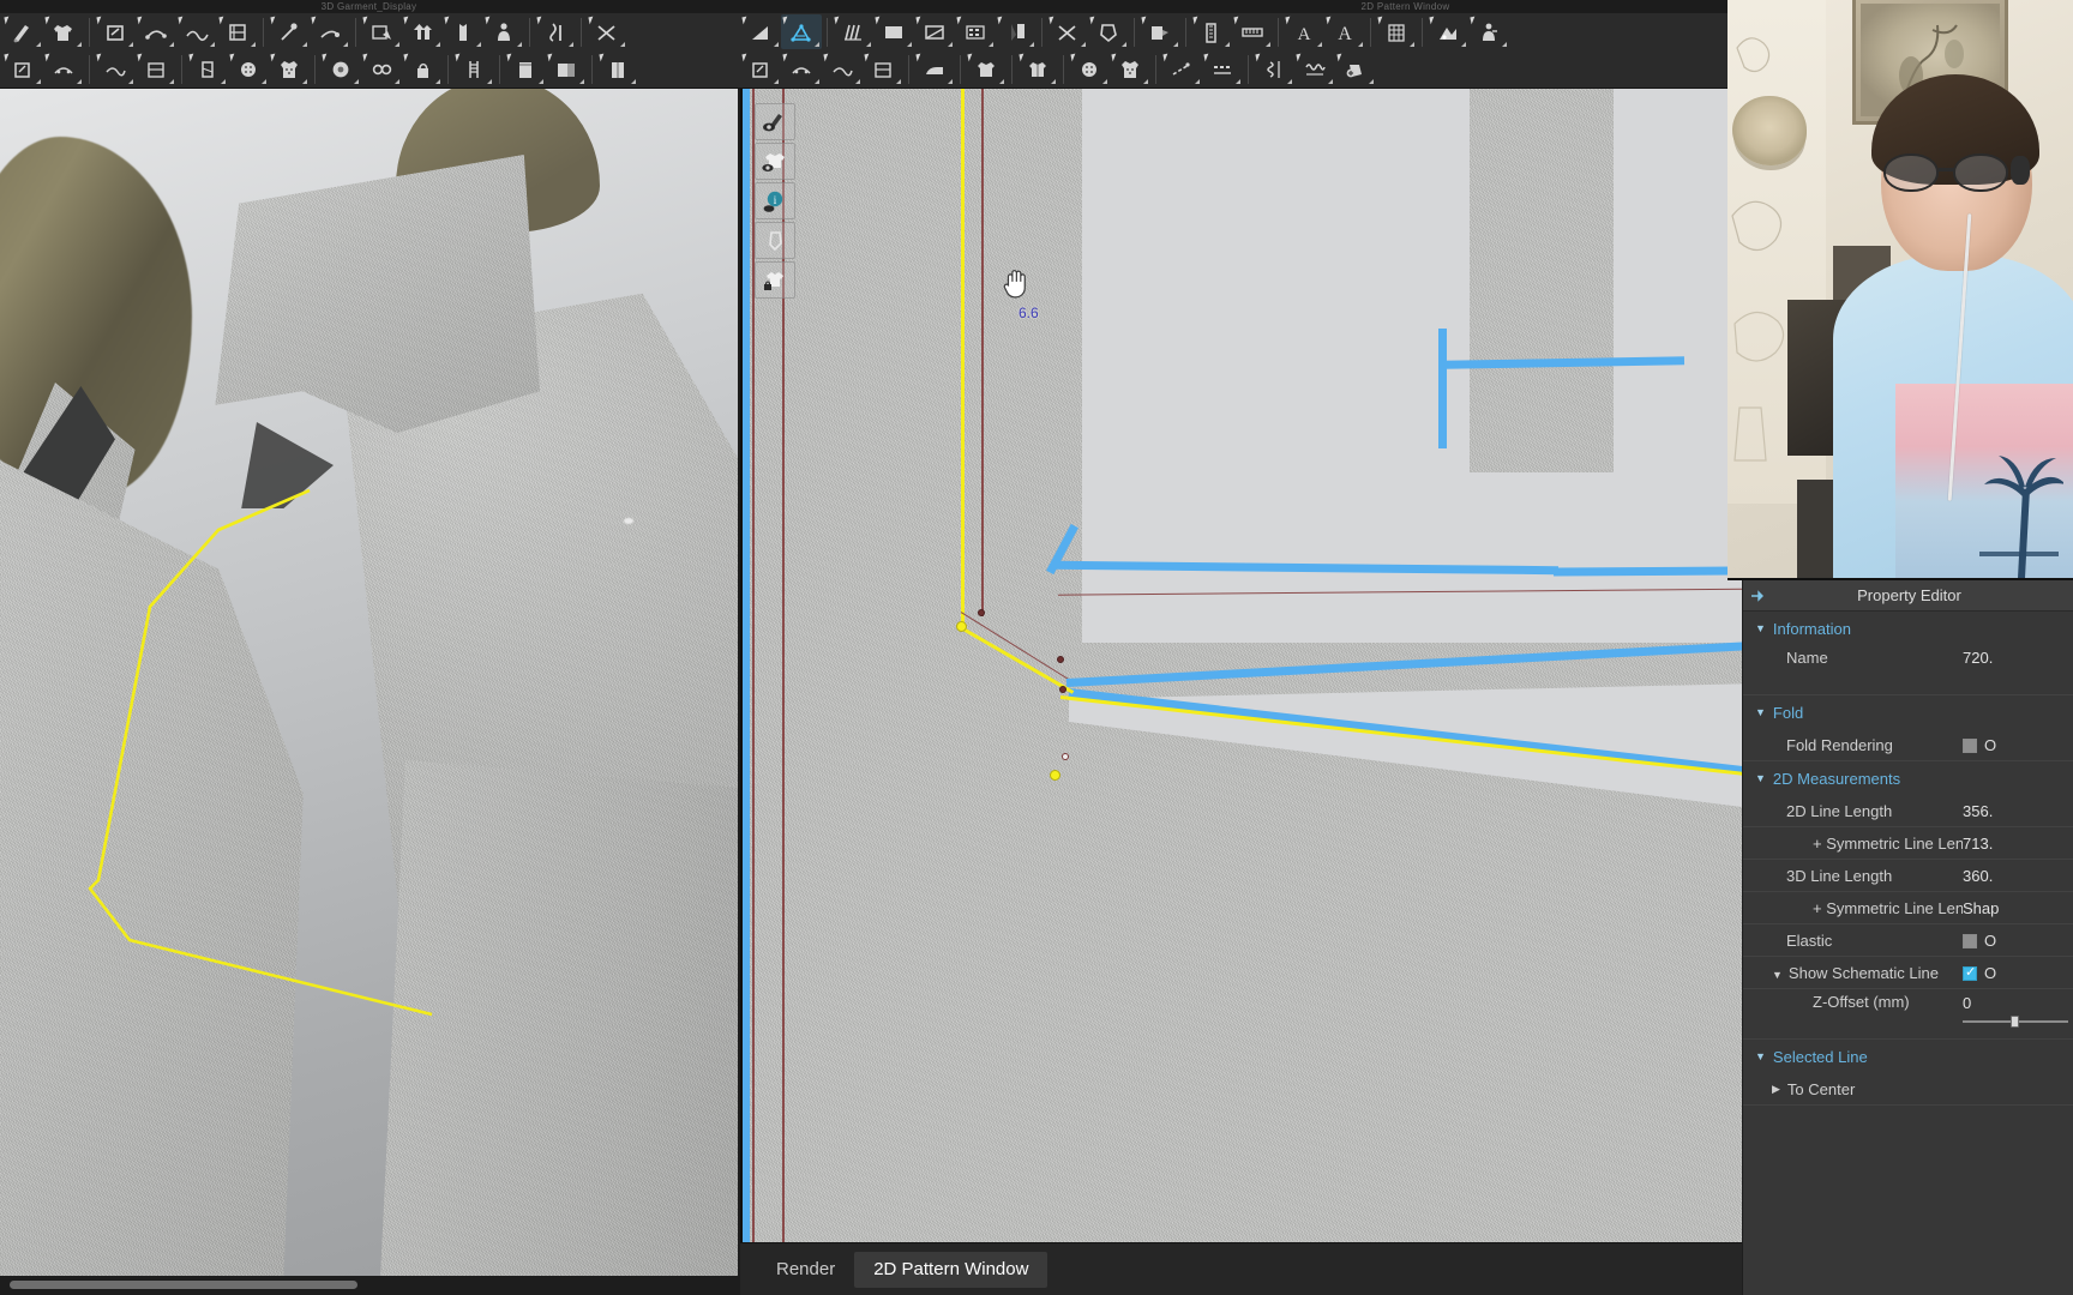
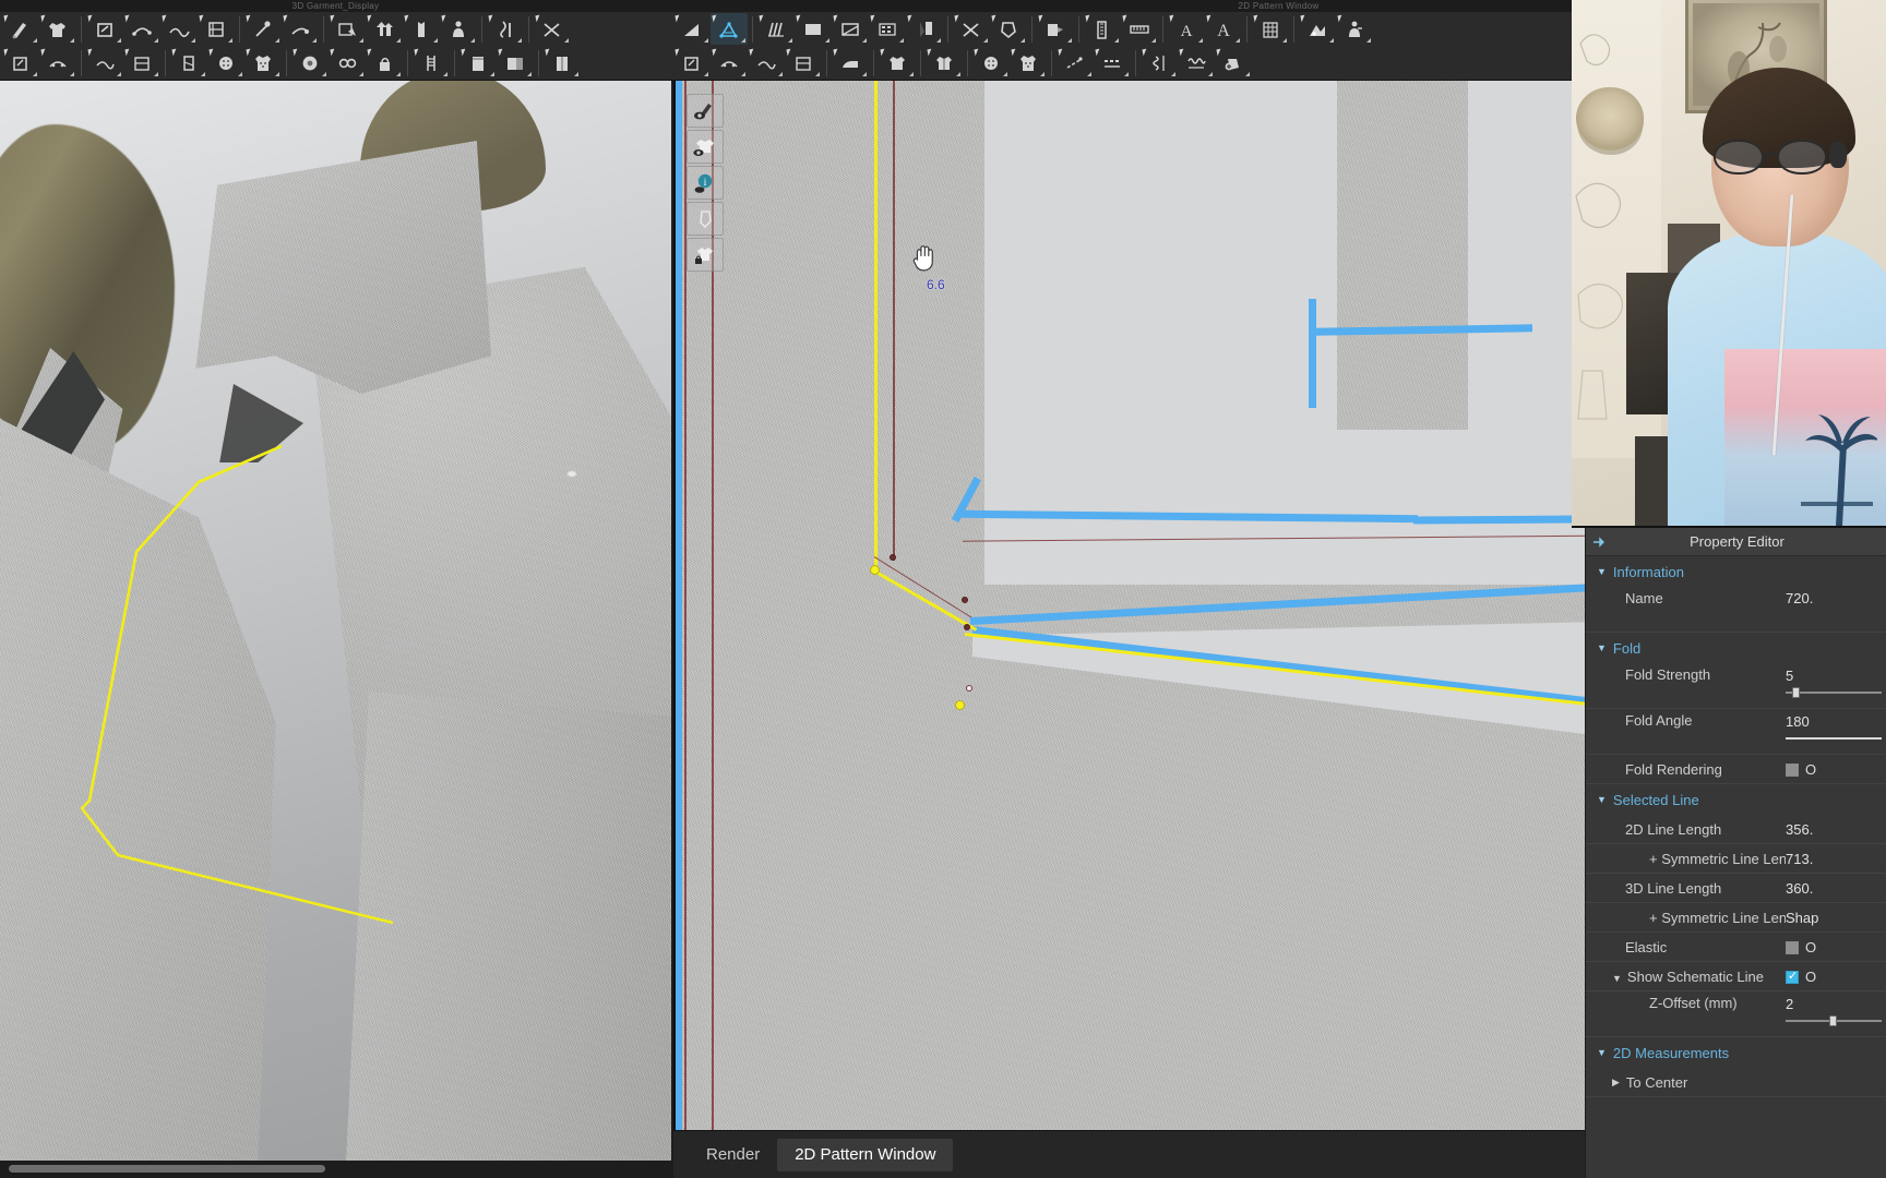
  3D Garment_Display
  2D Pattern Window
  A
  A
  6.6
  i
  Render
  2D Pattern Window
  Property Editor
  ▼
  Information
  Name
  720.
  ▼
  Fold
+ Fold Strength
+ 5
+ Fold Angle
+ 180
  Fold Rendering
  O
  ▼
- 2D Measurements
+ Selected Line
  2D Line Length
  356.
  + Symmetric Line Len
  713.
  3D Line Length
  360.
  + Symmetric Line Len
  Shap
  Elastic
  O
  ▼ Show Schematic Line
  O
  Z-Offset (mm)
- 0
+ 2
  ▼
- Selected Line
+ 2D Measurements
  ▶
  To Center
